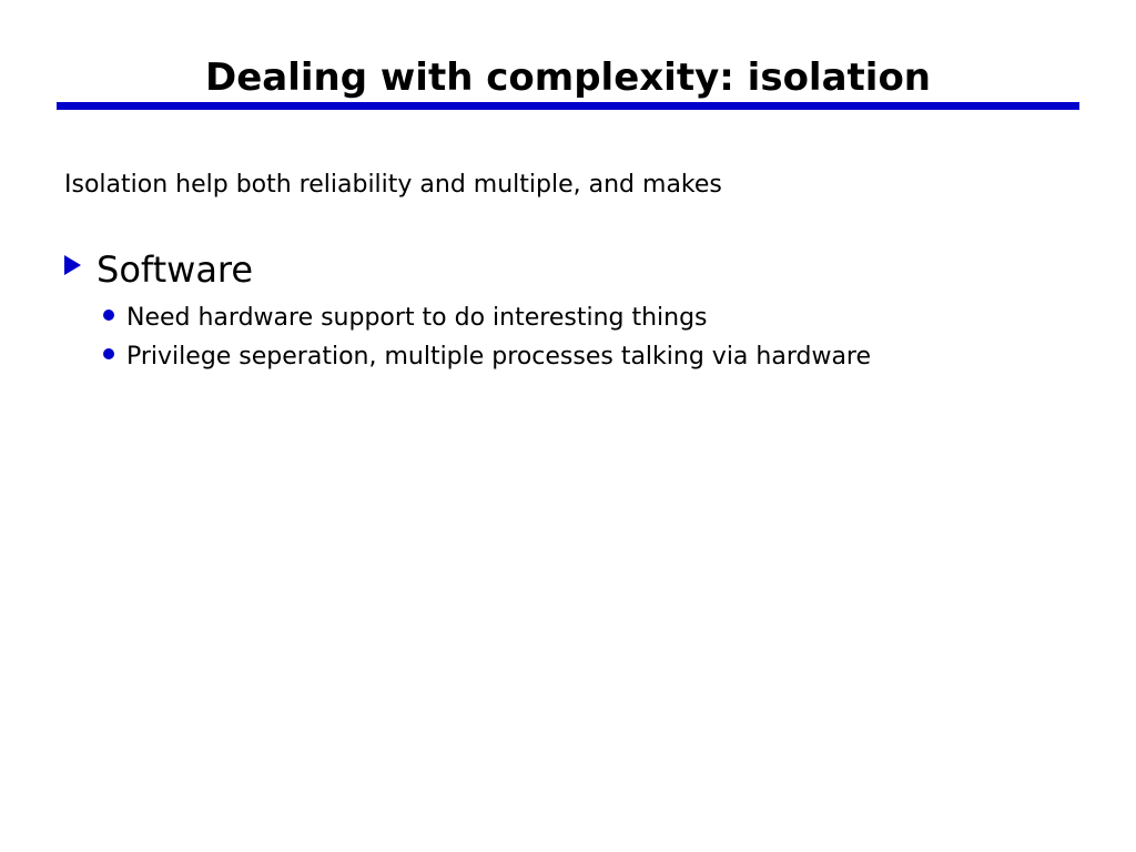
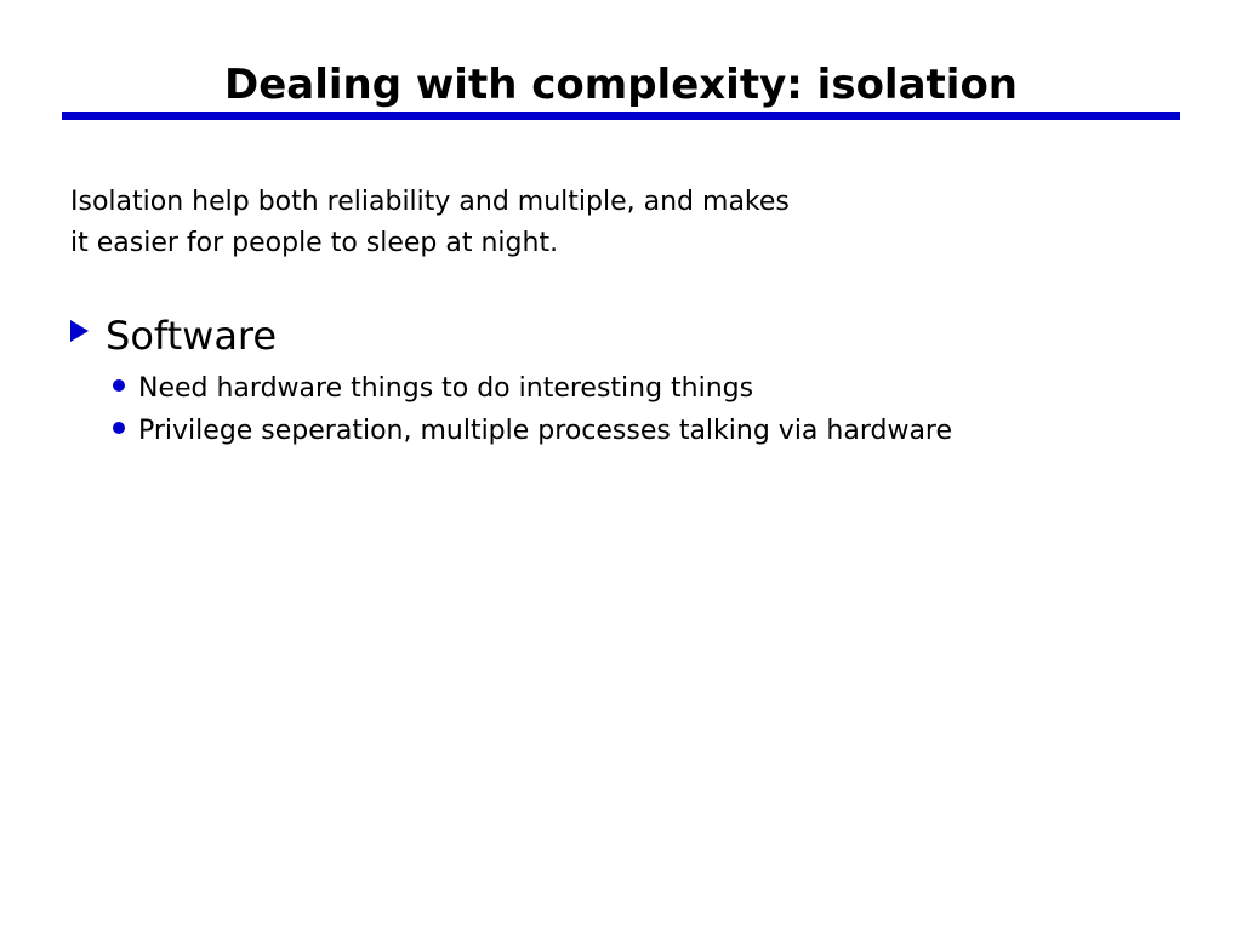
  Dealing with complexity: isolation
  Isolation help both reliability and multiple, and makes
+ it easier for people to sleep at night.
  Software
- Need hardware support to do interesting things
+ Need hardware things to do interesting things
  Privilege seperation, multiple processes talking via hardware
